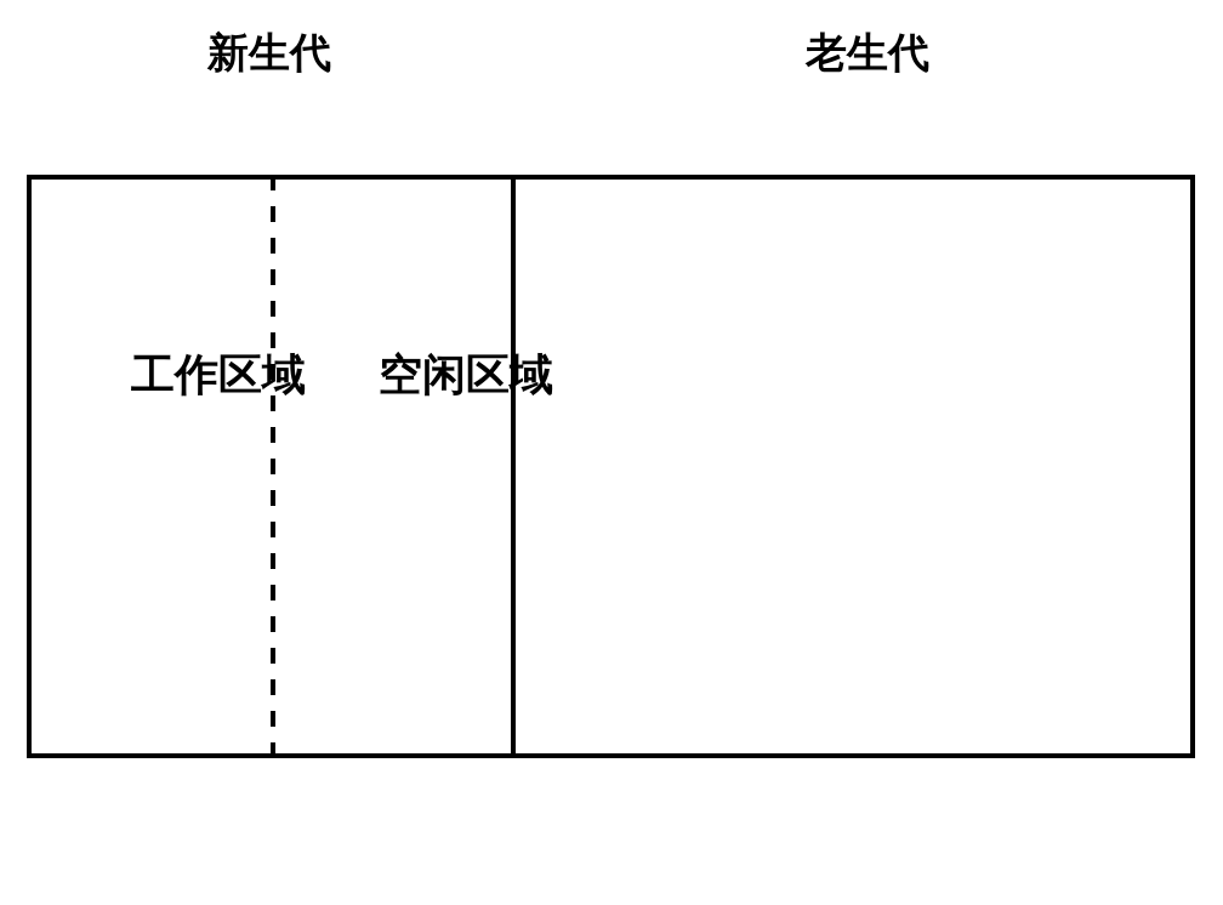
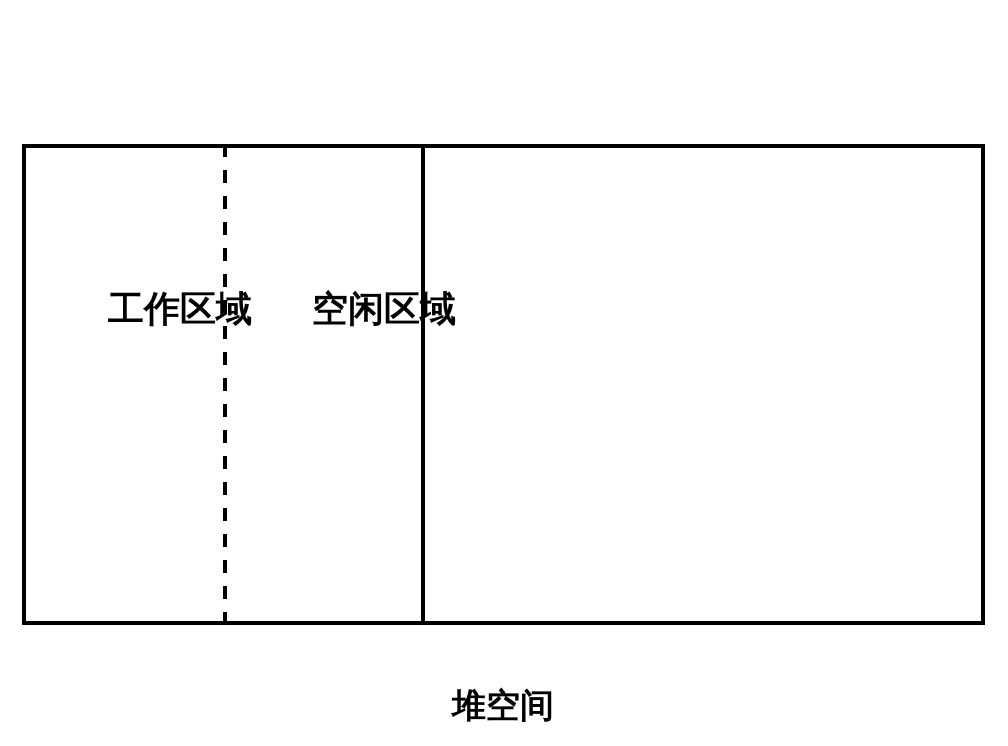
- 新生代
- 老生代
  工作区域
  空闲区域
+ 堆空间
